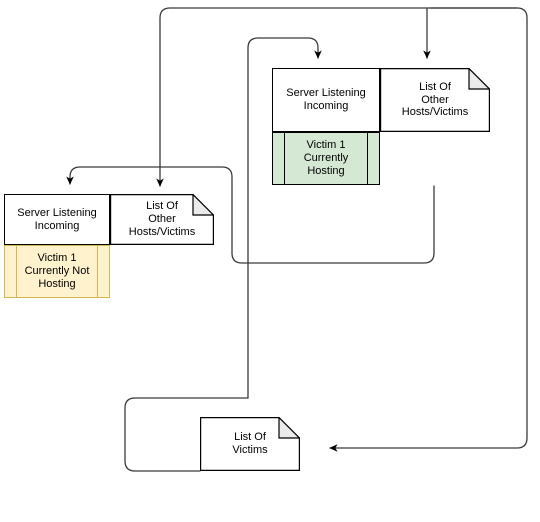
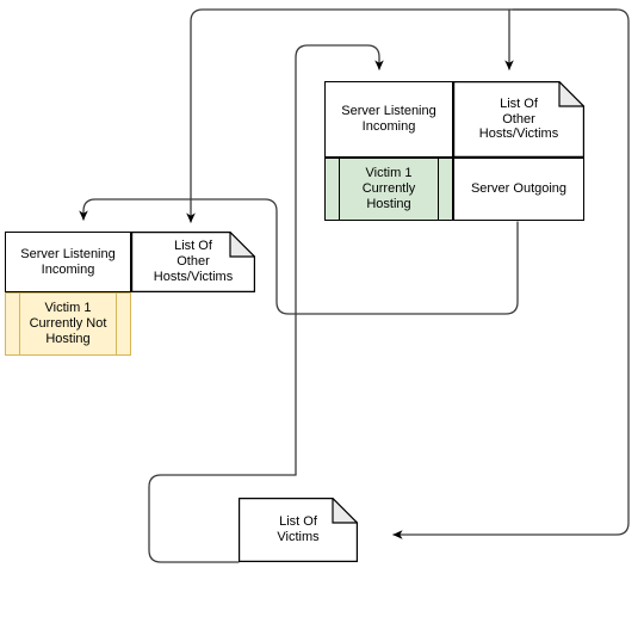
  Server Listening
  Incoming
  List Of
  Other
  Hosts/Victims
  Victim 1
  Currently
  Hosting
+ Server Outgoing
  Server Listening
  Incoming
  List Of
  Other
  Hosts/Victims
  Victim 1
  Currently Not
  Hosting
  List Of
  Victims
